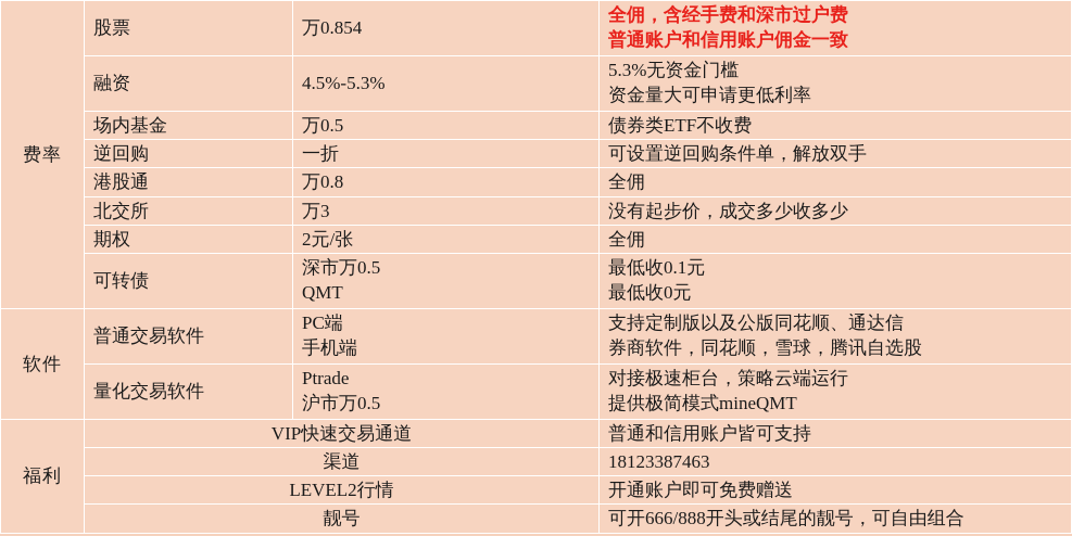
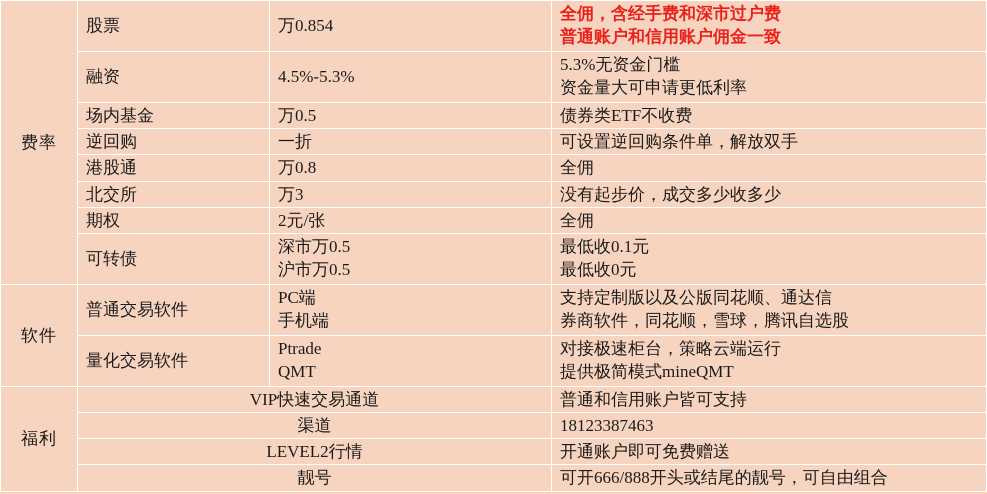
  费率	股票	万0.854	全佣，含经手费和深市过户费 普通账户和信用账户佣金一致
  融资	4.5%-5.3%	5.3%无资金门槛 资金量大可申请更低利率
  场内基金	万0.5	债券类ETF不收费
  逆回购	一折	可设置逆回购条件单，解放双手
  港股通	万0.8	全佣
  北交所	万3	没有起步价，成交多少收多少
  期权	2元/张	全佣
- 可转债	深市万0.5 QMT	最低收0.1元 最低收0元
+ 可转债	深市万0.5 沪市万0.5	最低收0.1元 最低收0元
  软件	普通交易软件	PC端 手机端	支持定制版以及公版同花顺、通达信 券商软件，同花顺，雪球，腾讯自选股
- 量化交易软件	Ptrade 沪市万0.5	对接极速柜台，策略云端运行 提供极简模式mineQMT
+ 量化交易软件	Ptrade QMT	对接极速柜台，策略云端运行 提供极简模式mineQMT
  福利	VIP快速交易通道	普通和信用账户皆可支持
  渠道	18123387463
  LEVEL2行情	开通账户即可免费赠送
  靓号	可开666/888开头或结尾的靓号，可自由组合
